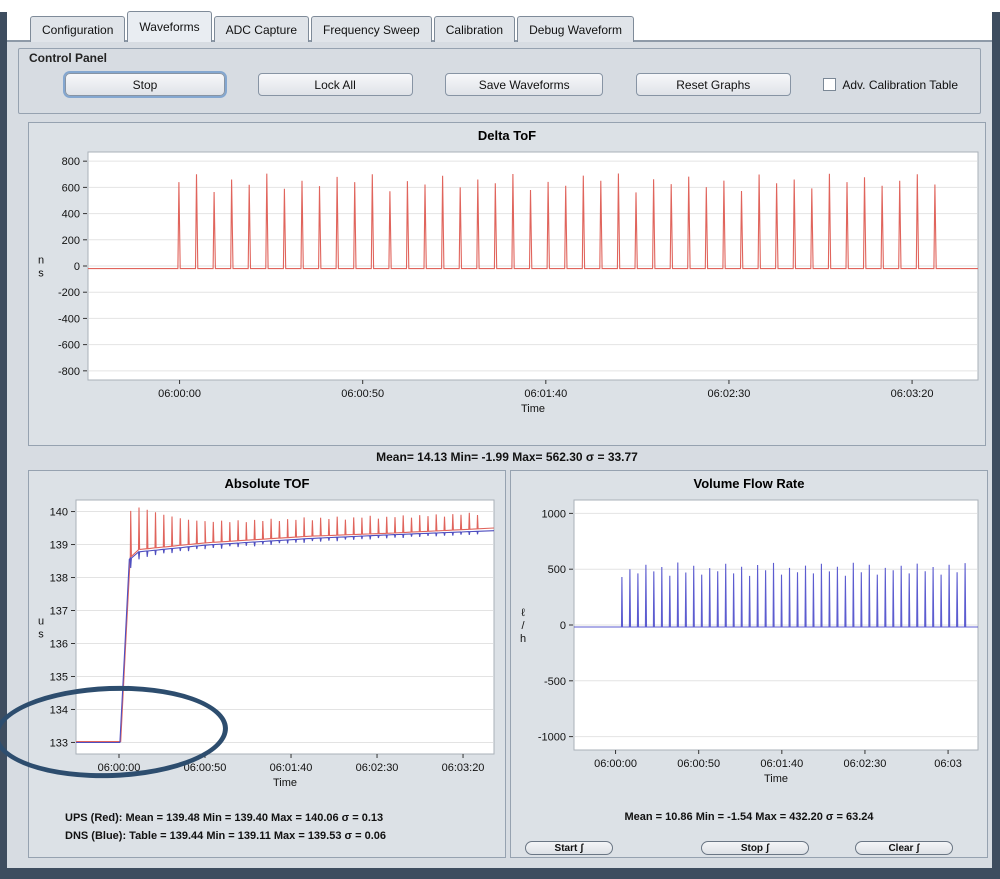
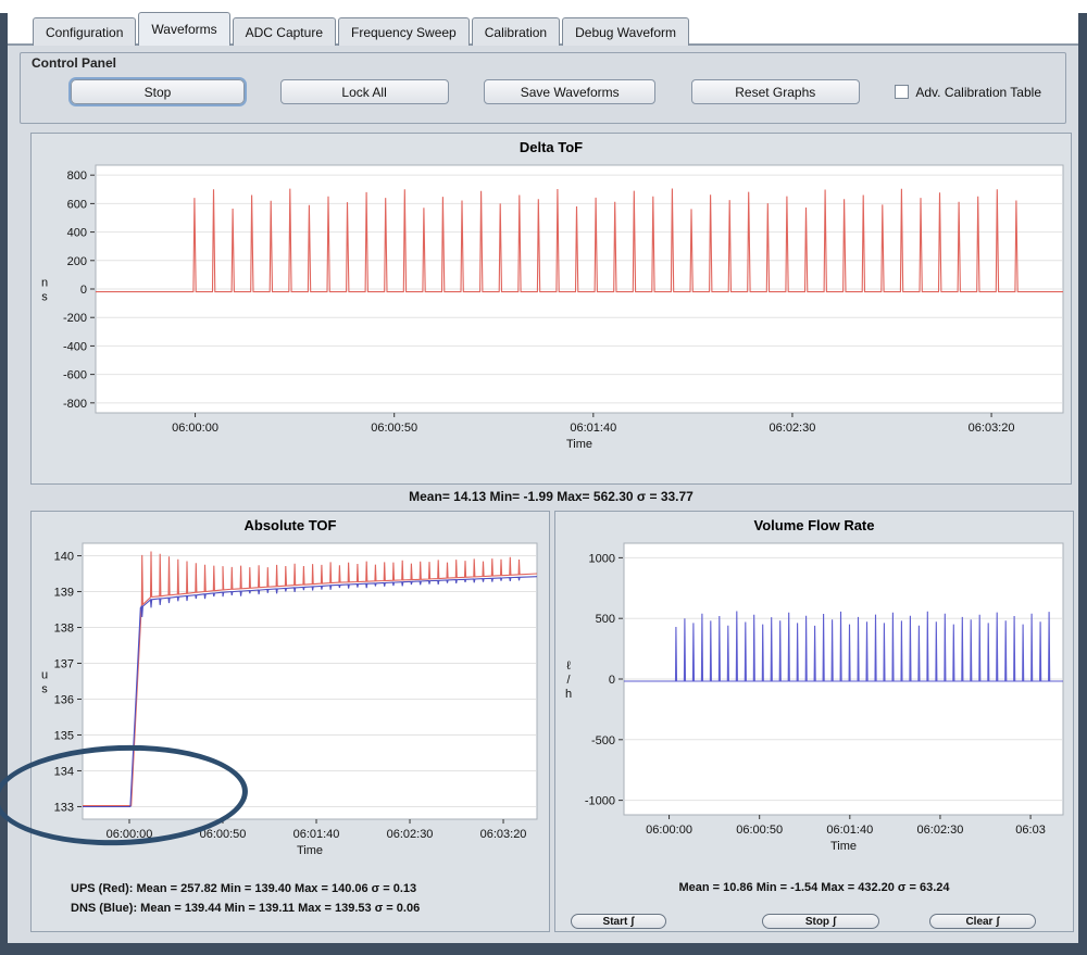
  Configuration
  Waveforms
  ADC Capture
  Frequency Sweep
  Calibration
  Debug Waveform
  Control Panel
  Stop
  Lock All
  Save Waveforms
  Reset Graphs
  Adv. Calibration Table
  Delta ToF
  800
  600
  400
  200
  0
  -200
  -400
  -600
  -800
  06:00:00
  06:00:50
  06:01:40
  06:02:30
  06:03:20
  Time
  n
  s
  Mean= 14.13 Min= -1.99 Max= 562.30 σ = 33.77
  Absolute TOF
  140
  139
  138
  137
  136
  135
  134
  133
  06:00:00
  06:00:50
  06:01:40
  06:02:30
  06:03:20
  Time
  u
  s
- UPS (Red): Mean = 139.48 Min = 139.40 Max = 140.06 σ = 0.13
+ UPS (Red): Mean = 257.82 Min = 139.40 Max = 140.06 σ = 0.13
- DNS (Blue): Table = 139.44 Min = 139.11 Max = 139.53 σ = 0.06
+ DNS (Blue): Mean = 139.44 Min = 139.11 Max = 139.53 σ = 0.06
  Volume Flow Rate
  1000
  500
  0
  -500
  -1000
  06:00:00
  06:00:50
  06:01:40
  06:02:30
  06:03
  Time
  ℓ
  /
  h
  Mean = 10.86 Min = -1.54 Max = 432.20 σ = 63.24
  Start ʃ
  Stop ʃ
  Clear ʃ
